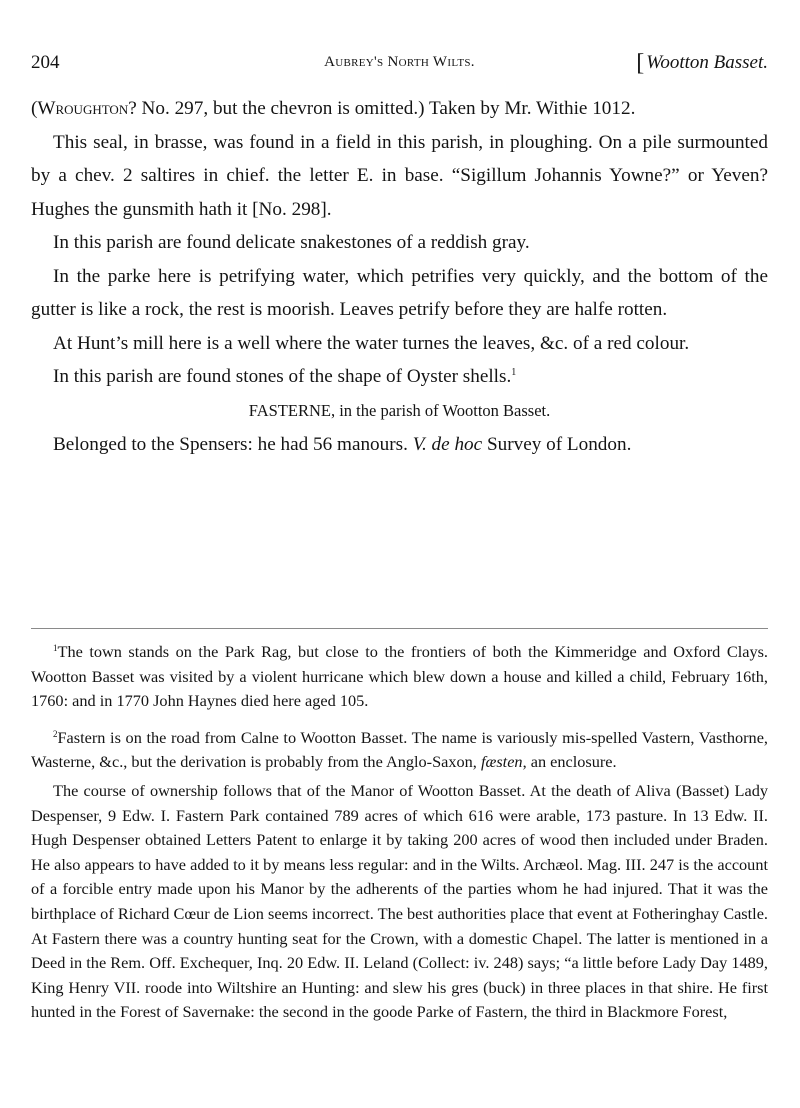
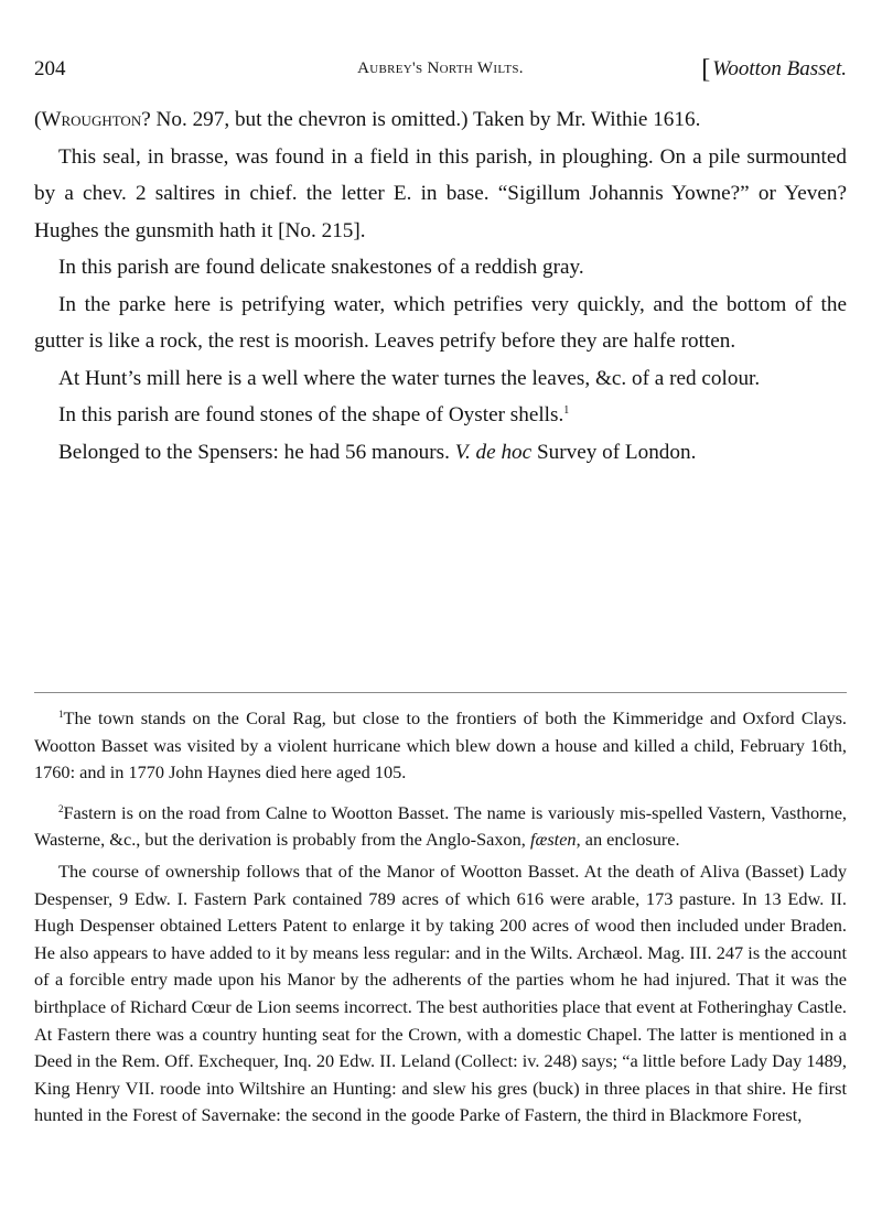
  204
  Aubrey's North Wilts.
  [Wootton Basset.
- (Wroughton? No. 297, but the chevron is omitted.) Taken by Mr. Withie 1012.
+ (Wroughton? No. 297, but the chevron is omitted.) Taken by Mr. Withie 1616.
- This seal, in brasse, was found in a field in this parish, in ploughing. On a pile surmounted by a chev. 2 saltires in chief. the letter E. in base. “Sigillum Johannis Yowne?” or Yeven? Hughes the gunsmith hath it [No. 298].
+ This seal, in brasse, was found in a field in this parish, in ploughing. On a pile surmounted by a chev. 2 saltires in chief. the letter E. in base. “Sigillum Johannis Yowne?” or Yeven? Hughes the gunsmith hath it [No. 215].
  In this parish are found delicate snakestones of a reddish gray.
  In the parke here is petrifying water, which petrifies very quickly, and the bottom of the gutter is like a rock, the rest is moorish. Leaves petrify before they are halfe rotten.
  At Hunt’s mill here is a well where the water turnes the leaves, &c. of a red colour.
  In this parish are found stones of the shape of Oyster shells.1
- FASTERNE, in the parish of Wootton Basset.
  Belonged to the Spensers: he had 56 manours. V. de hoc Survey of London.
- 1The town stands on the Park Rag, but close to the frontiers of both the Kimmeridge and Oxford Clays. Wootton Basset was visited by a violent hurricane which blew down a house and killed a child, February 16th, 1760: and in 1770 John Haynes died here aged 105.
+ 1The town stands on the Coral Rag, but close to the frontiers of both the Kimmeridge and Oxford Clays. Wootton Basset was visited by a violent hurricane which blew down a house and killed a child, February 16th, 1760: and in 1770 John Haynes died here aged 105.
  2Fastern is on the road from Calne to Wootton Basset. The name is variously mis-spelled Vastern, Vasthorne, Wasterne, &c., but the derivation is probably from the Anglo-Saxon, fæsten, an enclosure.
  The course of ownership follows that of the Manor of Wootton Basset. At the death of Aliva (Basset) Lady Despenser, 9 Edw. I. Fastern Park contained 789 acres of which 616 were arable, 173 pasture. In 13 Edw. II. Hugh Despenser obtained Letters Patent to enlarge it by taking 200 acres of wood then included under Braden. He also appears to have added to it by means less regular: and in the Wilts. Archæol. Mag. III. 247 is the account of a forcible entry made upon his Manor by the adherents of the parties whom he had injured. That it was the birthplace of Richard Cœur de Lion seems incorrect. The best authorities place that event at Fotheringhay Castle. At Fastern there was a country hunting seat for the Crown, with a domestic Chapel. The latter is mentioned in a Deed in the Rem. Off. Exchequer, Inq. 20 Edw. II. Leland (Collect: iv. 248) says; “a little before Lady Day 1489, King Henry VII. roode into Wiltshire an Hunting: and slew his gres (buck) in three places in that shire. He first hunted in the Forest of Savernake: the second in the goode Parke of Fastern, the third in Blackmore Forest,
